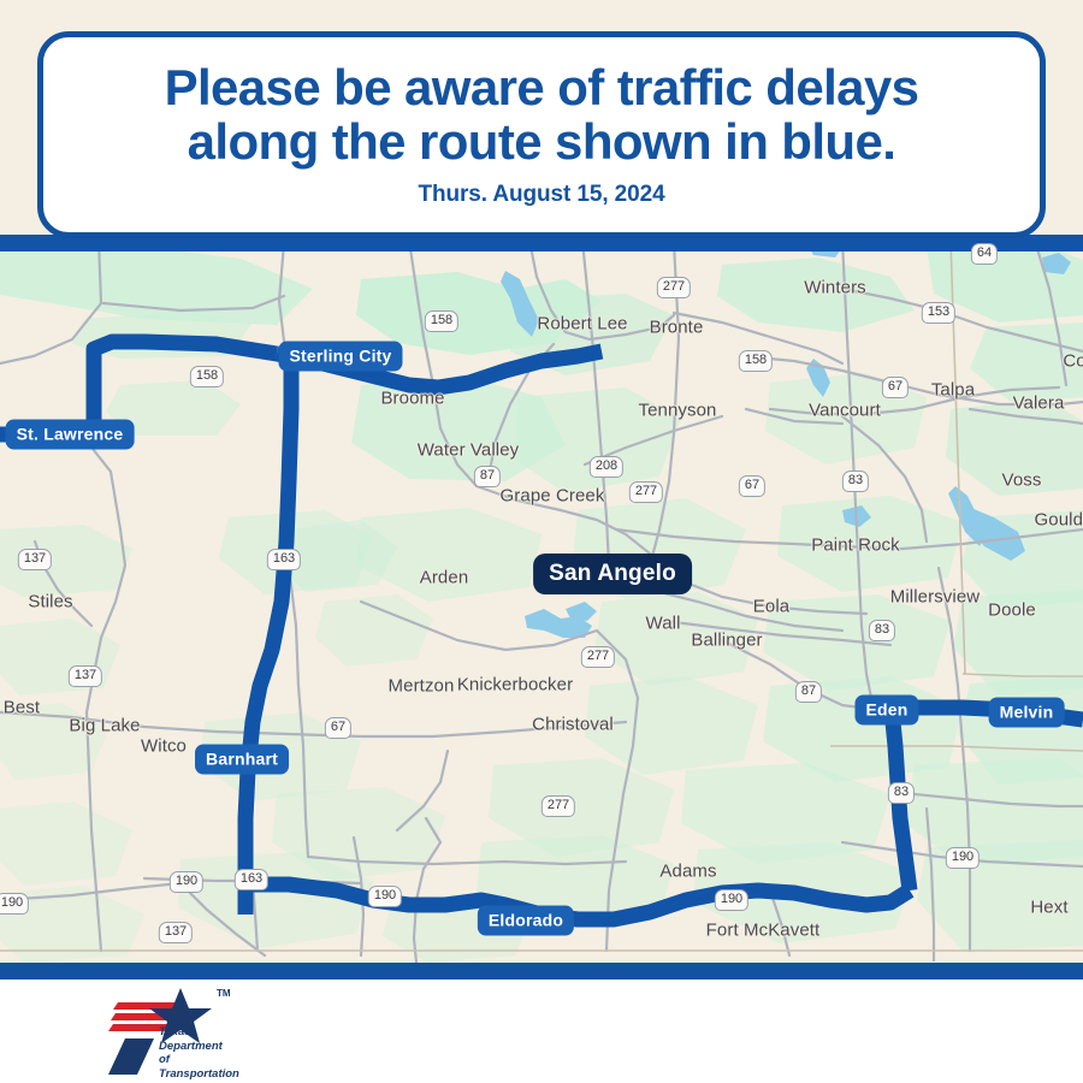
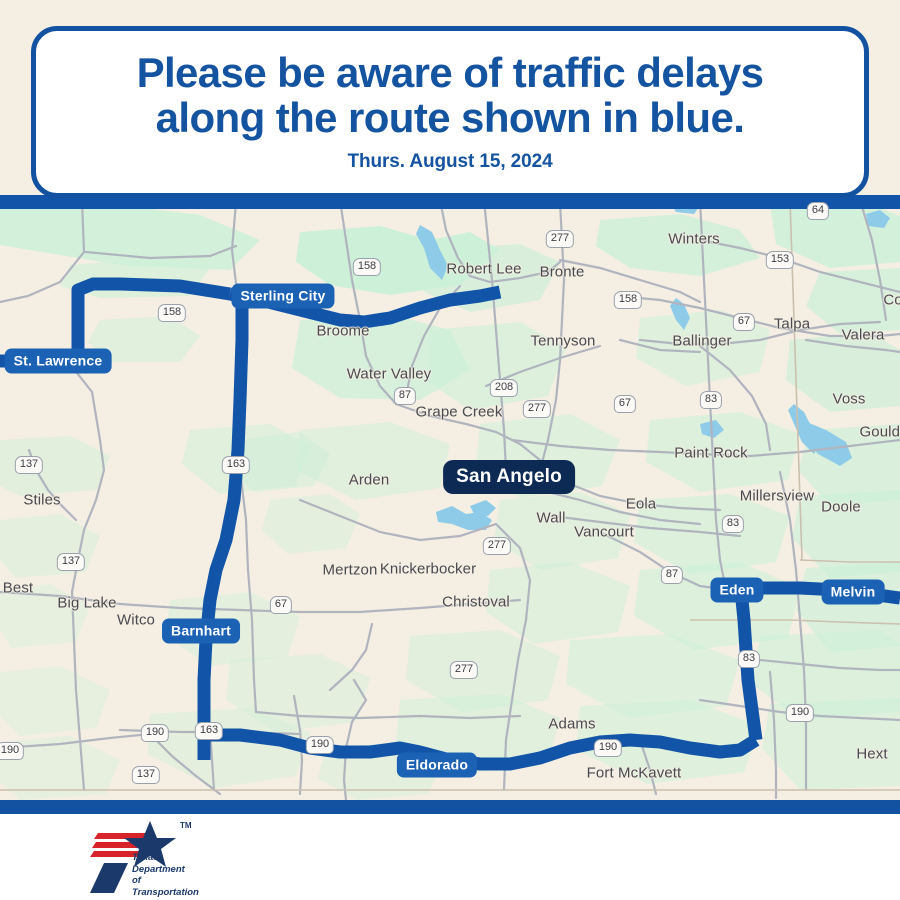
  Winters
  Robert Lee
  Bronte
  Broome
  Tennyson
- Vancourt
+ Ballinger
  Talpa
  Valera
  Water Valley
  Grape Creek
  Voss
  Gould
  Co
  Paint Rock
  Arden
  Stiles
  Eola
  Millersview
  Doole
  Wall
- Ballinger
+ Vancourt
  Mertzon
  Knickerbocker
  Best
  Big Lake
  Witco
  Christoval
  Adams
  Fort McKavett
  Hext
  158
  277
  153
  64
  158
  158
  67
  208
  87
  277
  67
  83
  137
  163
  83
  137
  277
  87
  67
  277
  83
  190
  163
  190
  190
  190
  190
  137
  St. Lawrence
  Sterling City
  Barnhart
  Eldorado
  Eden
  Melvin
  San Angelo
  Please be aware of traffic delays
  along the route shown in blue.
  Thurs. August 15, 2024
  TM
  Texas
  Department
  of Transportation
